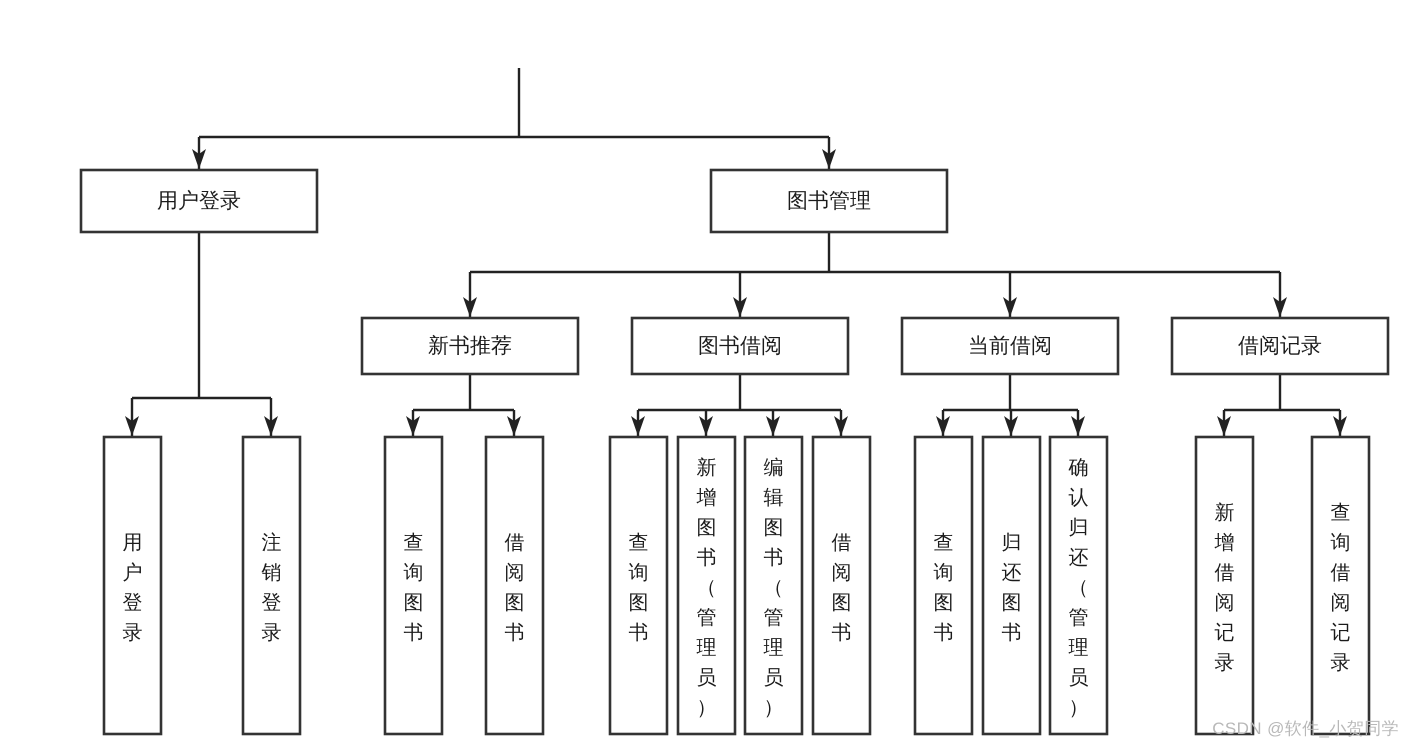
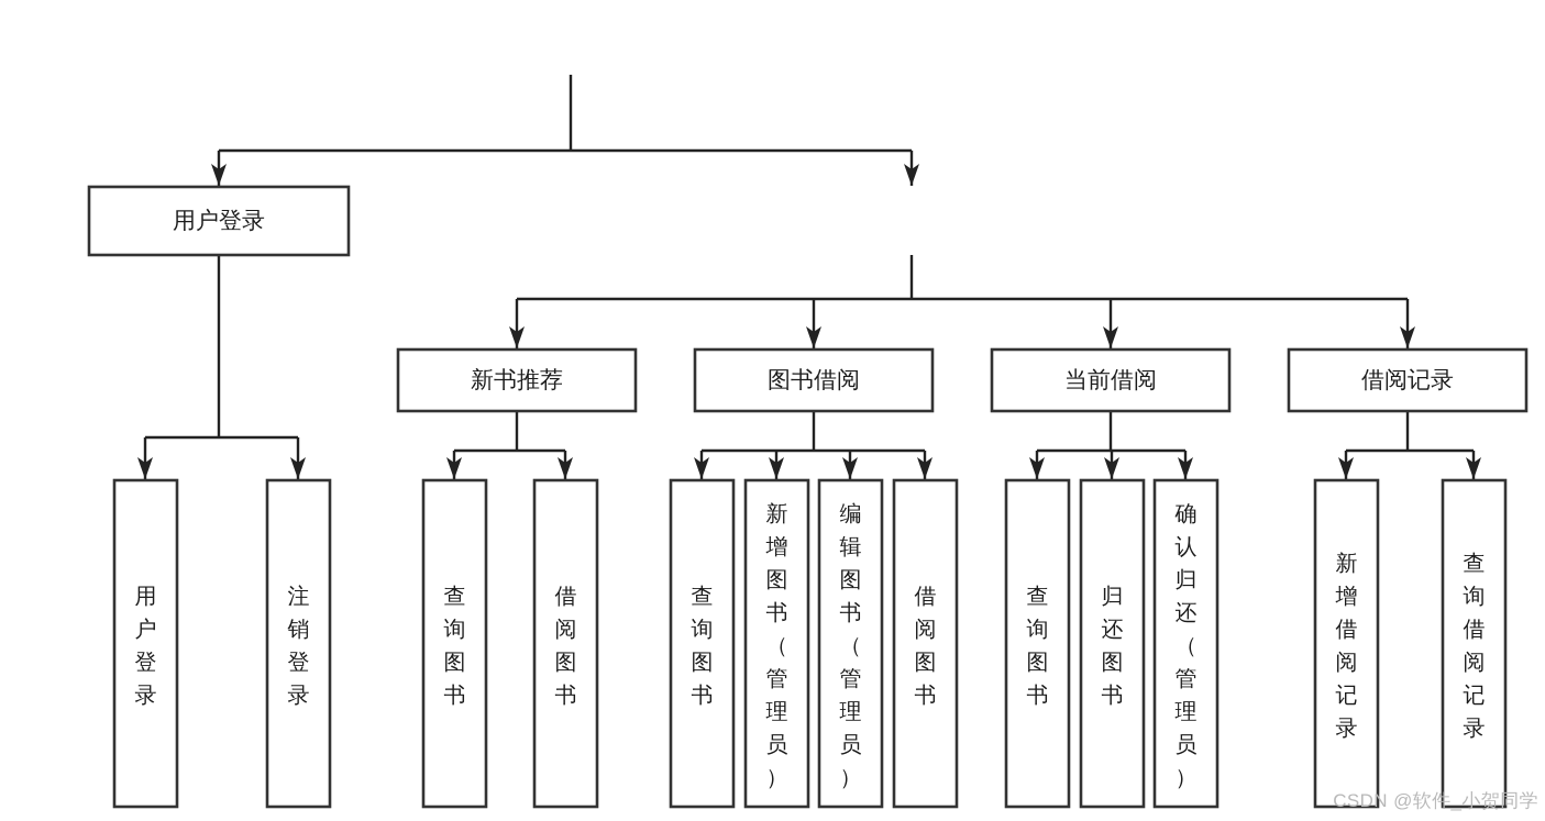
  用户登录
- 图书管理
  新书推荐
  图书借阅
  当前借阅
  借阅记录
  用户登录
  注销登录
  查询图书
  借阅图书
  查询图书
  新增图书（管理员）
  编辑图书（管理员）
  借阅图书
  查询图书
  归还图书
  确认归还（管理员）
  新增借阅记录
  查询借阅记录
  CSDN @软件_小贺同学
